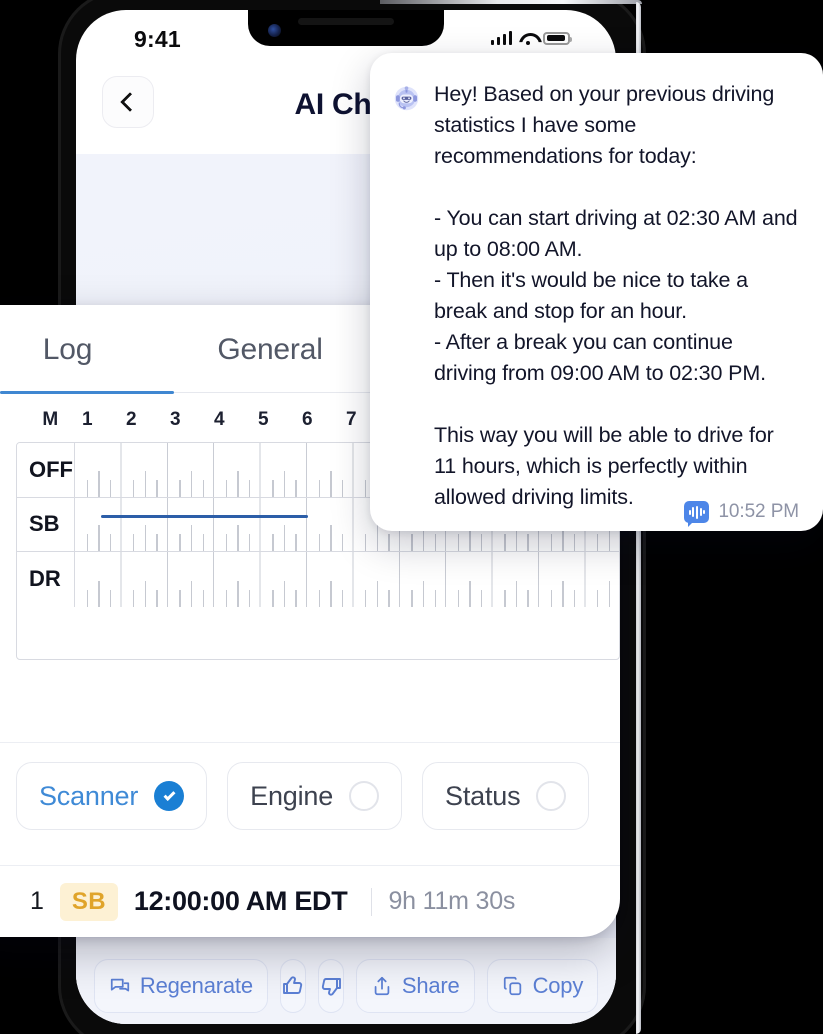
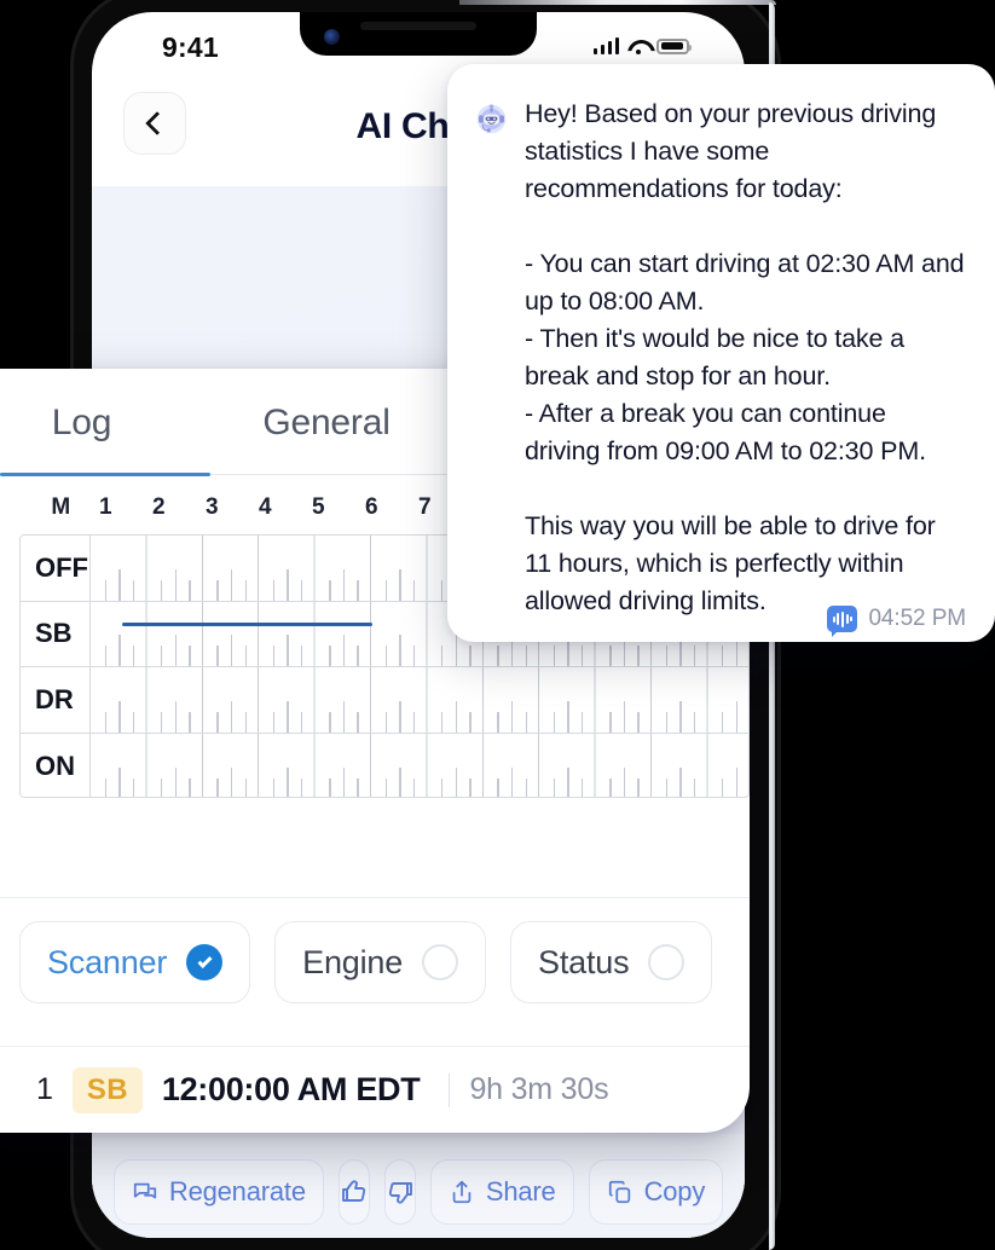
  9:41
  Regenarate
  Share
  Copy
  Log
  General
  M
  1
  2
  3
  4
  5
  6
  7
  OFF
  SB
  DR
+ ON
  Scanner
  Engine
  Status
  1
  SB
  12:00:00 AM EDT
- 9h 11m 30s
+ 9h 3m 30s
  Hey! Based on your previous driving statistics I have some recommendations for today:
  - You can start driving at 02:30 AM and up to 08:00 AM.
  - Then it's would be nice to take a break and stop for an hour.
  - After a break you can continue driving from 09:00 AM to 02:30 PM.
  This way you will be able to drive for 11 hours, which is perfectly within allowed driving limits.
- 10:52 PM
+ 04:52 PM
